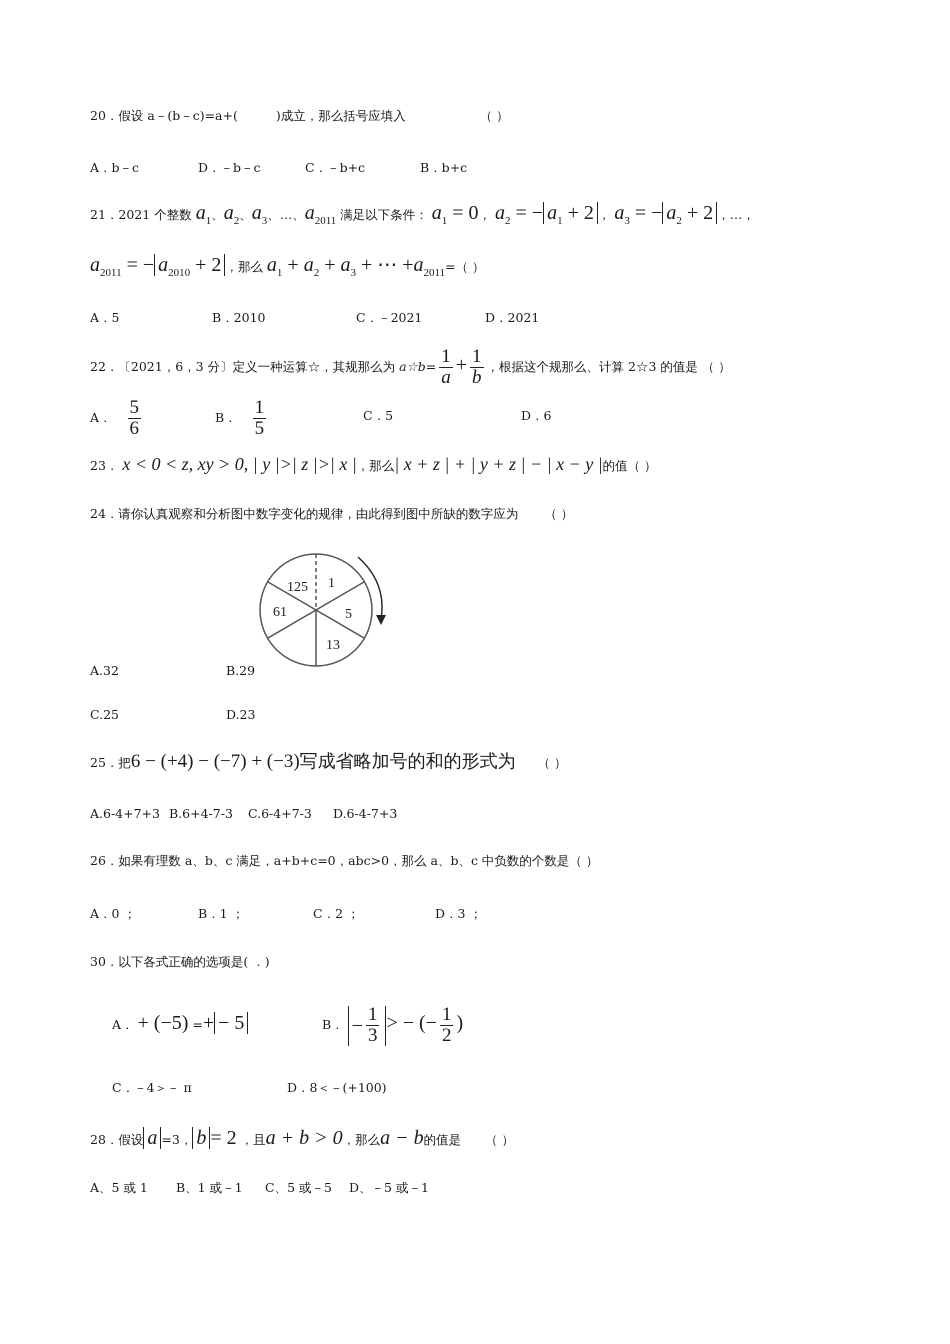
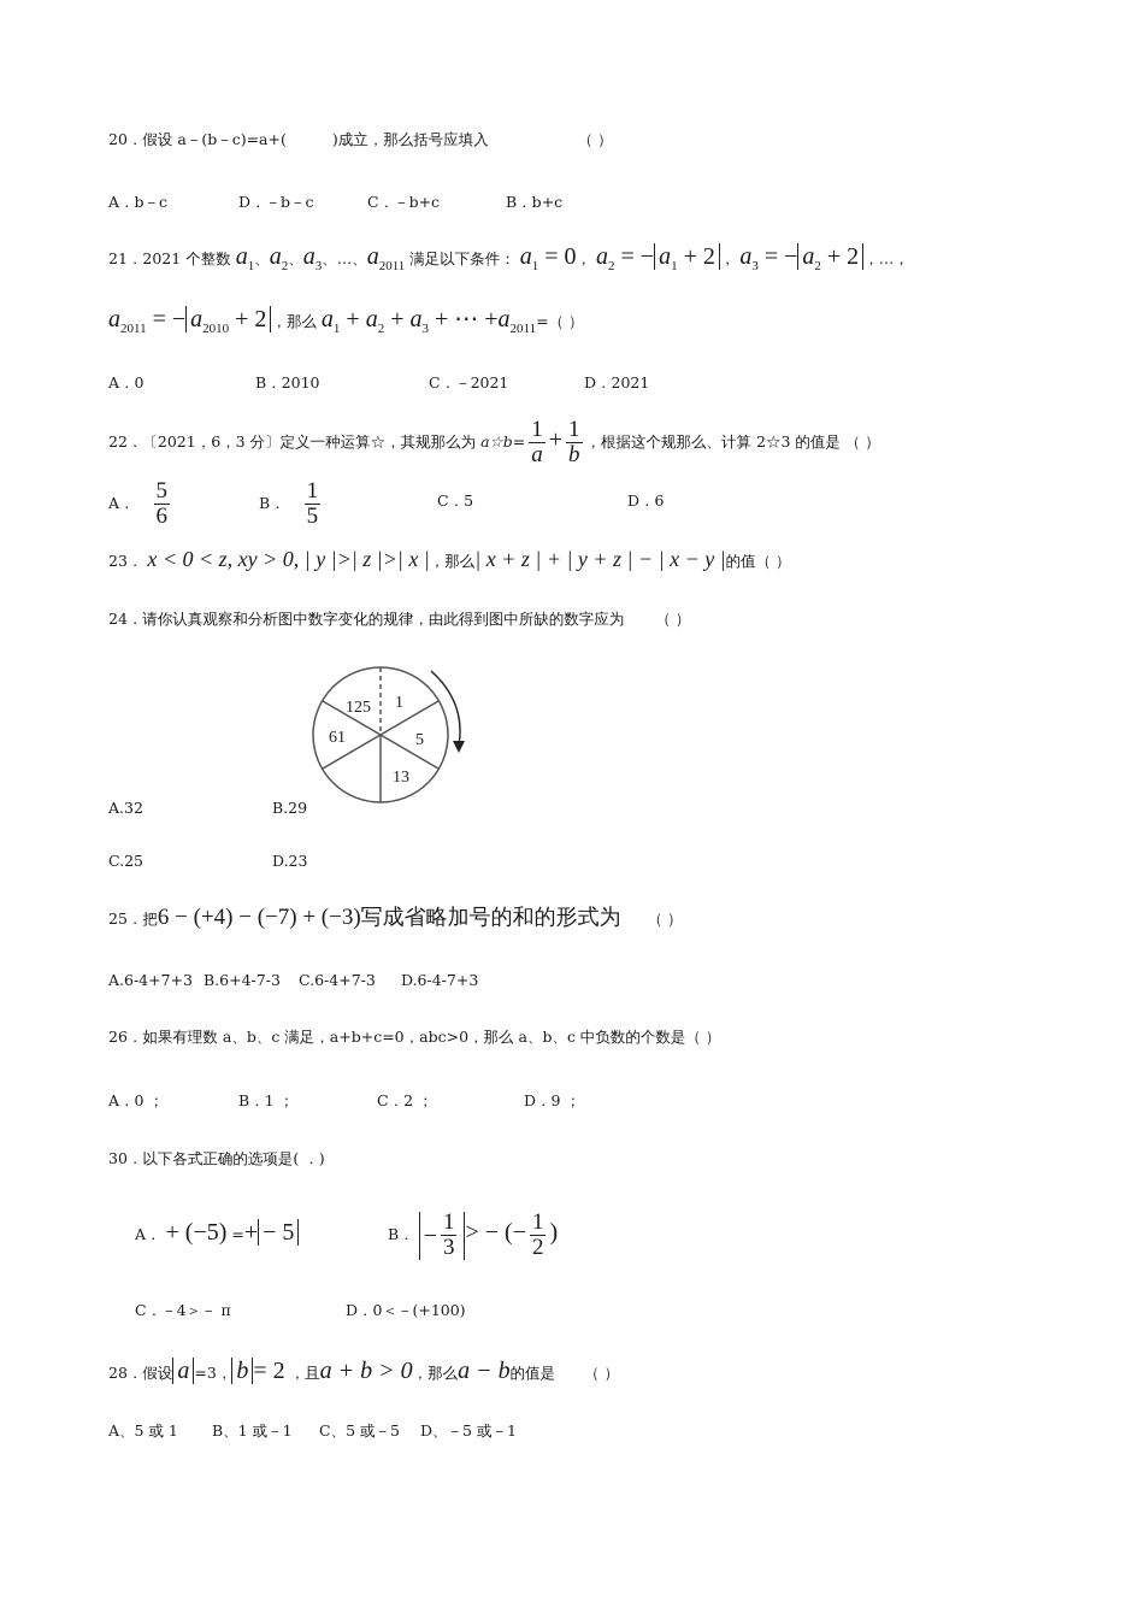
  20．假设 a－(b－c)=a+( )成立，那么括号应填入 （ ）
  A．b－c
  D．－b－c
  C．－b+c
  B．b+c
  21．2021 个整数 a1、a2、a3、…、a2011 满足以下条件： a1 = 0， a2 = − a1 + 2 ， a3 = − a2 + 2 ，…，
  a2011 = − a2010 + 2 ，那么 a1 + a2 + a3 + ⋯ +a2011=（ ）
- A．5
+ A．0
  B．2010
  C．－2021
  D．2021
  22．〔2021，6，3 分〕定义一种运算☆，其规那么为 a☆b=
  1
  a
  +
  1
  b
  ，根据这个规那么、计算 2☆3 的值是 （ ）
  A．
  5
  6
  B．
  1
  5
  C．5
  D．6
  23． x < 0 < z, xy > 0, | y |>| z |>| x |，那么| x + z | + | y + z | − | x − y |的值（ ）
  24．请你认真观察和分析图中数字变化的规律，由此得到图中所缺的数字应为 （ ）
  125
  1
  5
  13
  61
  A.32
  B.29
  C.25
  D.23
  25．把6 − (+4) − (−7) + (−3)写成省略加号的和的形式为 （ ）
  A.6-4+7+3
  B.6+4-7-3
  C.6-4+7-3
  D.6-4-7+3
  26．如果有理数 a、b、c 满足，a+b+c=0，abc>0，那么 a、b、c 中负数的个数是（ ）
  A．0 ；
  B．1 ；
  C．2 ；
- D．3 ；
+ D．9 ；
  30．以下各式正确的选项是( ．)
  A． + (−5) =+ − 5
  B．
  −
  1
  3
  > − (−
  1
  2
  )
  C．－4＞－ π
- D．8＜－(+100)
+ D．0＜－(+100)
  28．假设 a =3， b = 2 ，且a + b > 0，那么a − b的值是 （ ）
  A、5 或 1
  B、1 或－1
  C、5 或－5
  D、－5 或－1
